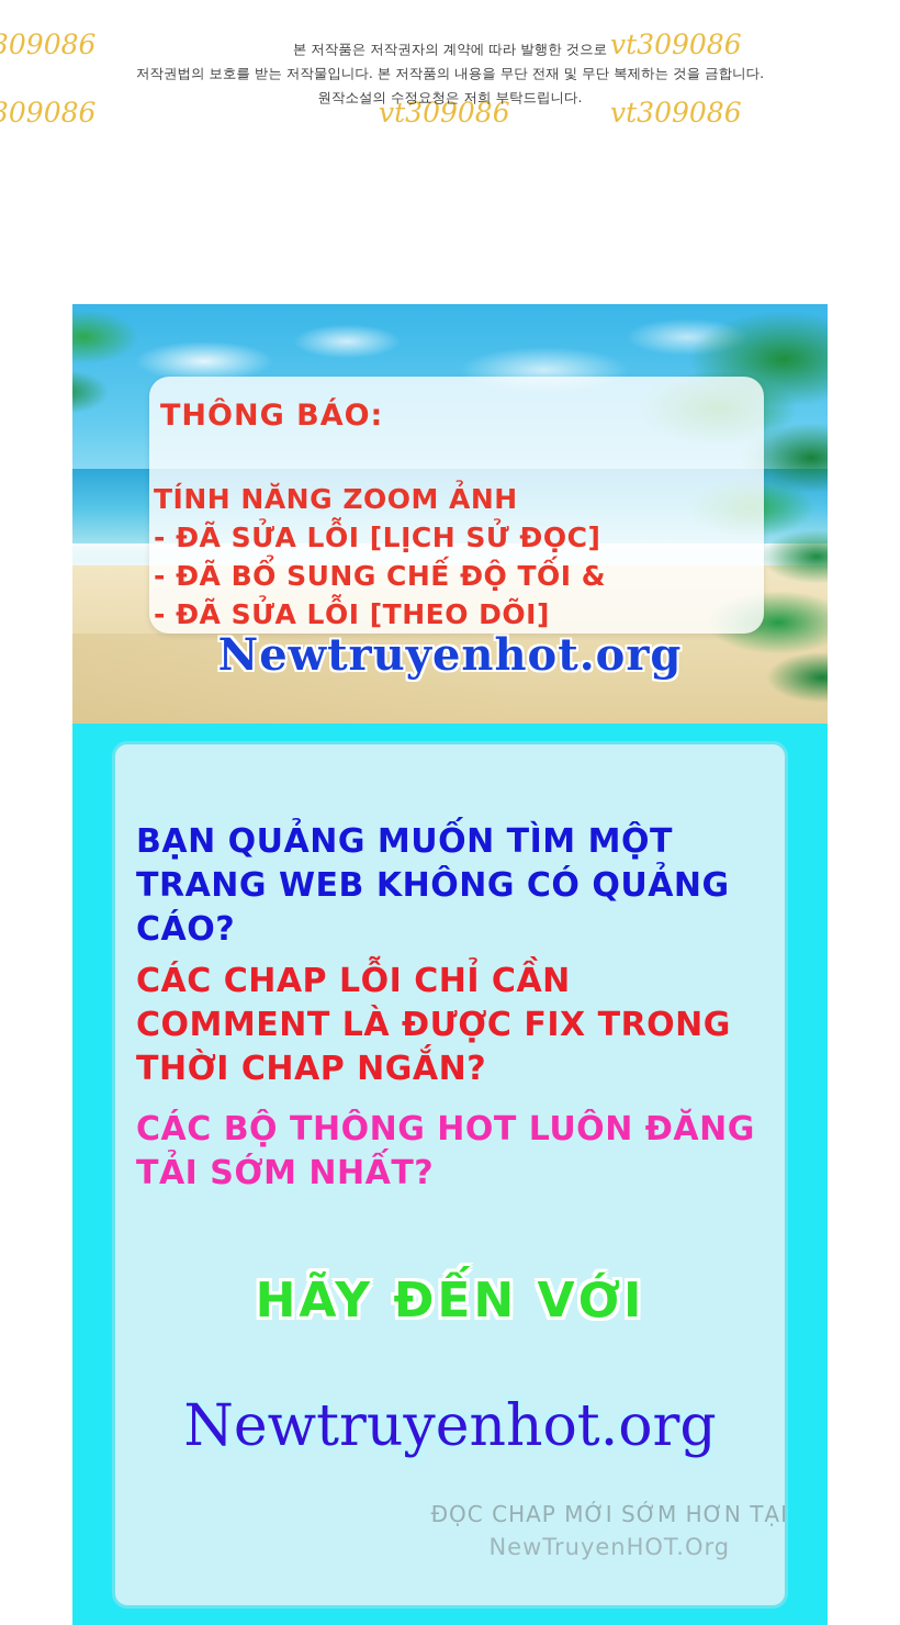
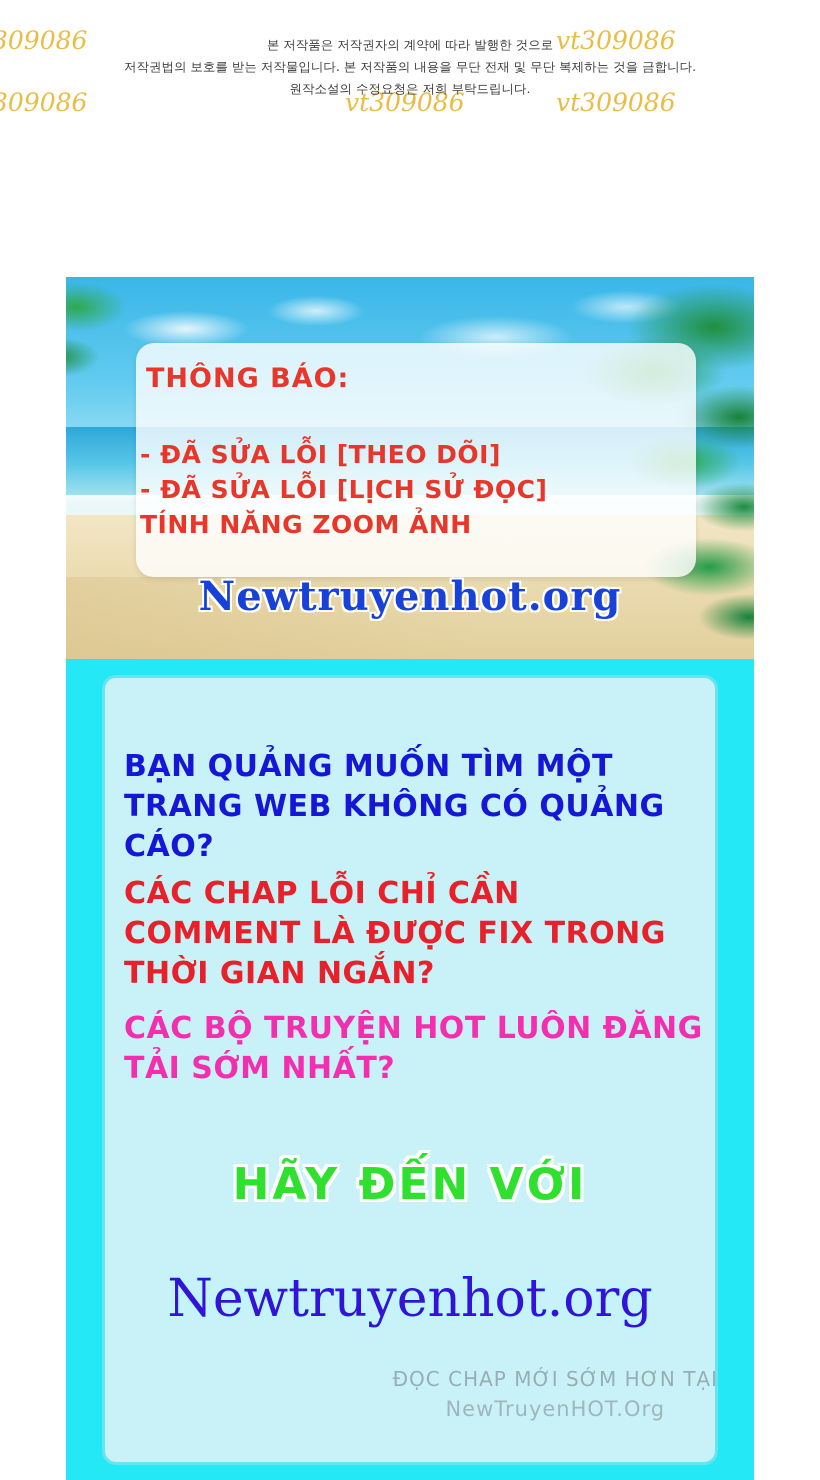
  09086
  vt309086
  09086
  vt309086
  vt309086
  본 저작품은 저작권자의 계약에 따라 발행한 것으로
  저작권법의 보호를 받는 저작물입니다. 본 저작품의 내용을 무단 전재 및 무단 복제하는 것을 금합니다.
  원작소설의 수정요청은 저희 부탁드립니다.
  THÔNG BÁO:
- TÍNH NĂNG ZOOM ẢNH
+ - ĐÃ SỬA LỖI [THEO DÕI]
  - ĐÃ SỬA LỖI [LỊCH SỬ ĐỌC]
- - ĐÃ BỔ SUNG CHẾ ĐỘ TỐI &
- - ĐÃ SỬA LỖI [THEO DÕI]
+ TÍNH NĂNG ZOOM ẢNH
  Newtruyenhot.org
  BẠN QUẢNG MUỐN TÌM MỘT TRANG WEB KHÔNG CÓ QUẢNG CÁO?
- CÁC CHAP LỖI CHỈ CẦN COMMENT LÀ ĐƯỢC FIX TRONG THỜI CHAP NGẮN?
+ CÁC CHAP LỖI CHỈ CẦN COMMENT LÀ ĐƯỢC FIX TRONG THỜI GIAN NGẮN?
- CÁC BỘ THÔNG HOT LUÔN ĐĂNG TẢI SỚM NHẤT?
+ CÁC BỘ TRUYỆN HOT LUÔN ĐĂNG TẢI SỚM NHẤT?
  HÃY ĐẾN VỚI
  Newtruyenhot.org
  ĐỌC CHAP MỚI SỚM HƠN TẠI
  NewTruyenHOT.Org
